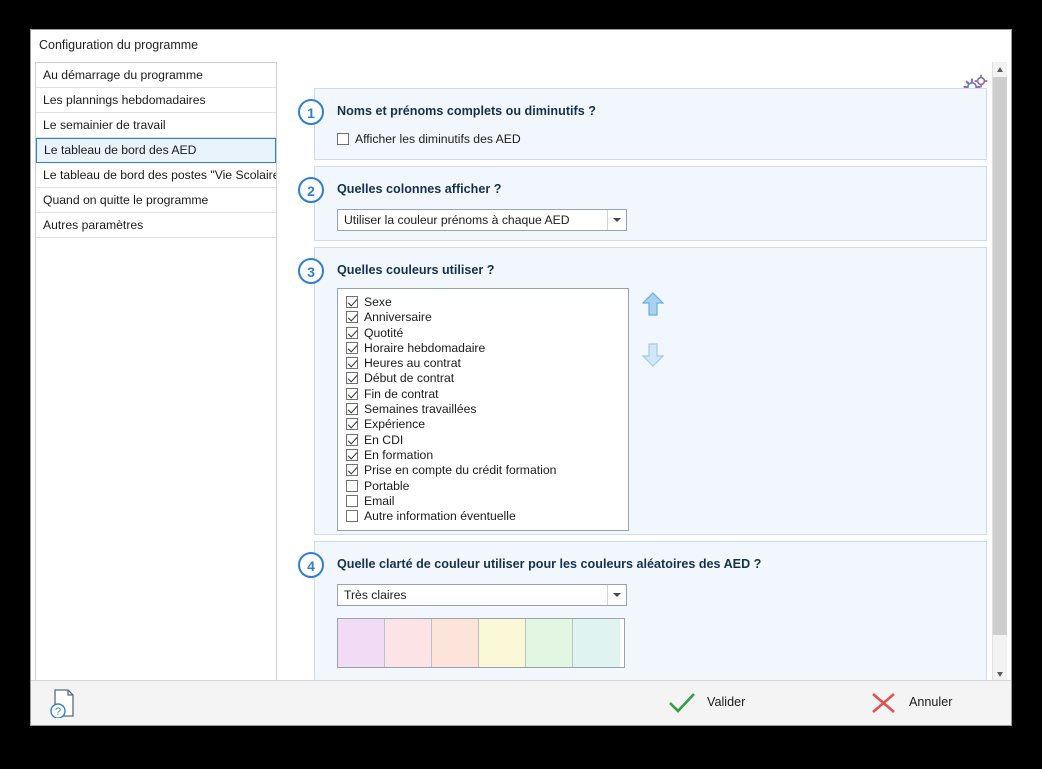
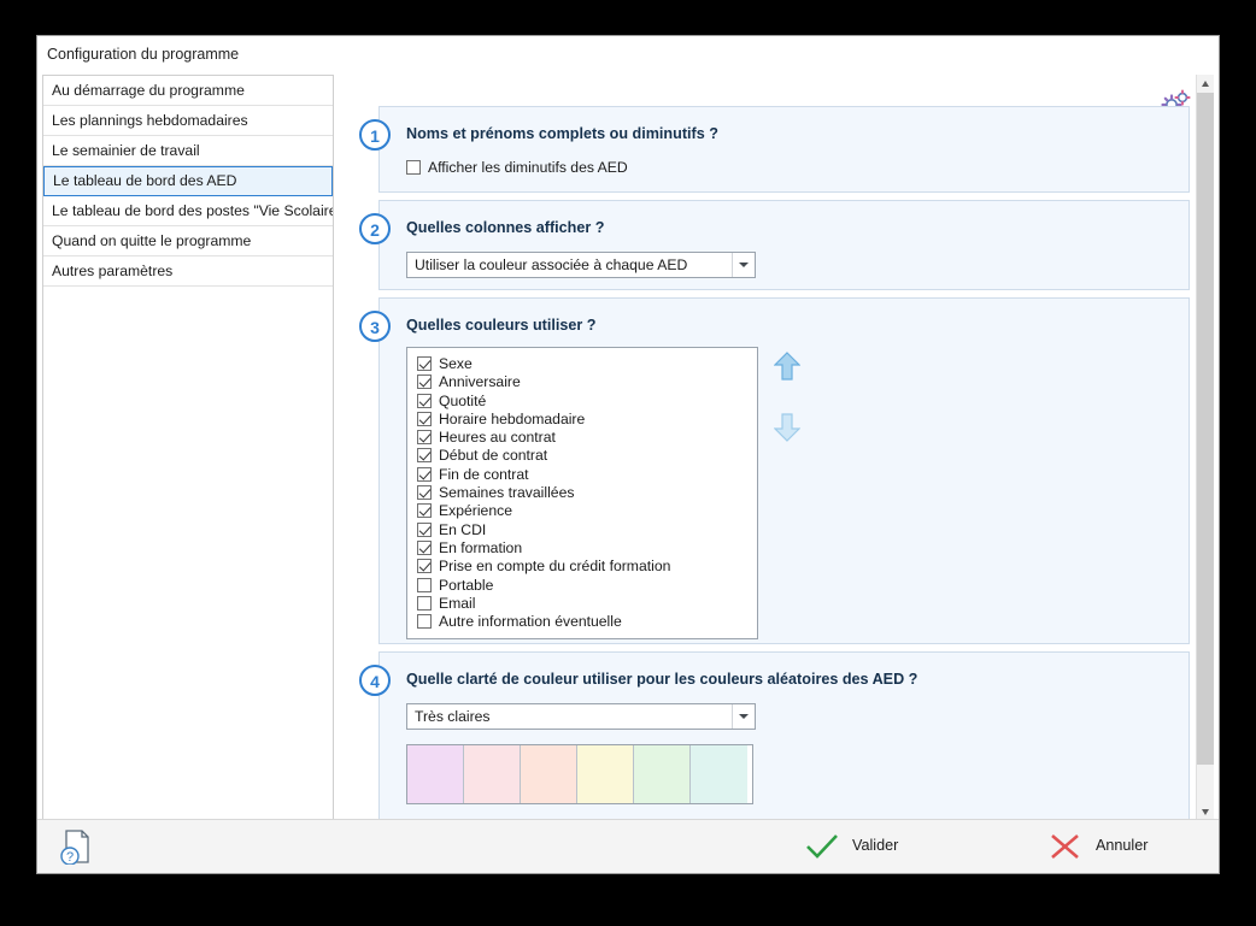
  Configuration du programme
  Au démarrage du programme
  Les plannings hebdomadaires
  Le semainier de travail
  Le tableau de bord des AED
  Le tableau de bord des postes "Vie Scolair
  Quand on quitte le programme
  Autres paramètres
  1
  Noms et prénoms complets ou diminutifs ?
  Afficher les diminutifs des AED
  2
  Quelles colonnes afficher ?
- Utiliser la couleur prénoms à chaque AED
+ Utiliser la couleur associée à chaque AED
  3
  Quelles couleurs utiliser ?
  Sexe
  Anniversaire
  Quotité
  Horaire hebdomadaire
  Heures au contrat
  Début de contrat
  Fin de contrat
  Semaines travaillées
  Expérience
  En CDI
  En formation
  Prise en compte du crédit formation
  Portable
  Email
  Autre information éventuelle
  4
  Quelle clarté de couleur utiliser pour les couleurs aléatoires des AED ?
  Très claires
  ?
  Valider
  Annuler
